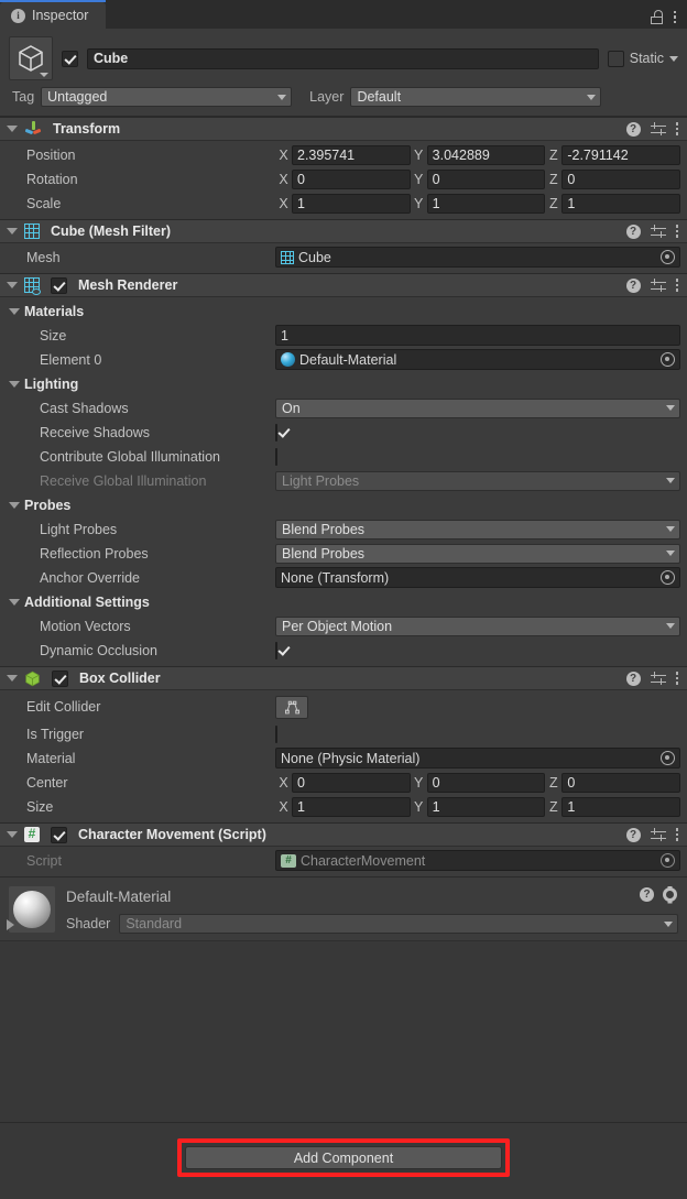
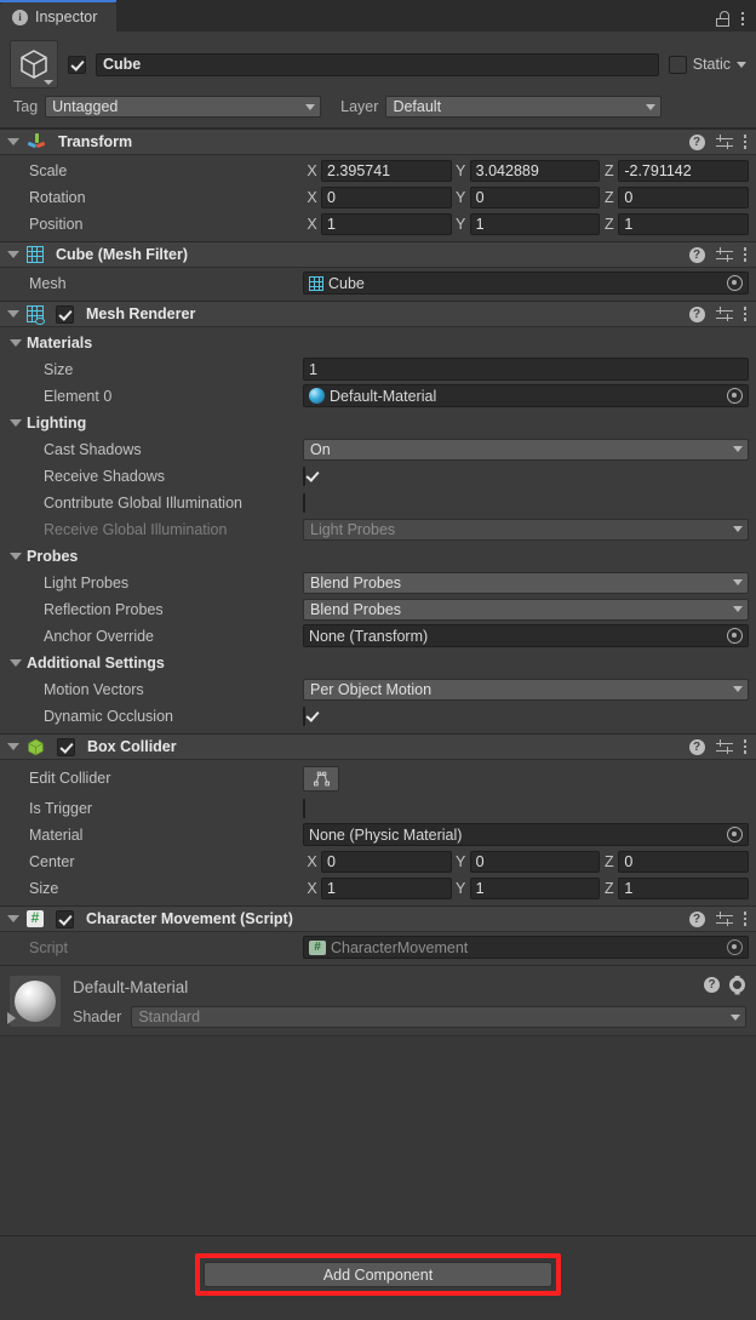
  i
  Inspector
  Cube
  Static
  Tag
  Untagged
  Layer
  Default
  Transform
  ?
- Position
+ Scale
  X
  2.395741
  Y
  3.042889
  Z
  -2.791142
  Rotation
  X
  0
  Y
  0
  Z
  0
- Scale
+ Position
  X
  1
  Y
  1
  Z
  1
  Cube (Mesh Filter)
  ?
  Mesh
  Cube
  Mesh Renderer
  ?
  Materials
  Size
  1
  Element 0
  Default-Material
  Lighting
  Cast Shadows
  On
  Receive Shadows
  Contribute Global Illumination
  Receive Global Illumination
  Light Probes
  Probes
  Light Probes
  Blend Probes
  Reflection Probes
  Blend Probes
  Anchor Override
  None (Transform)
  Additional Settings
  Motion Vectors
  Per Object Motion
  Dynamic Occlusion
  Box Collider
  ?
  Edit Collider
  Is Trigger
  Material
  None (Physic Material)
  Center
  X
  0
  Y
  0
  Z
  0
  Size
  X
  1
  Y
  1
  Z
  1
  #
  Character Movement (Script)
  ?
  Script
  #
  CharacterMovement
  Default-Material
  Shader
  Standard
  ?
  Add Component
